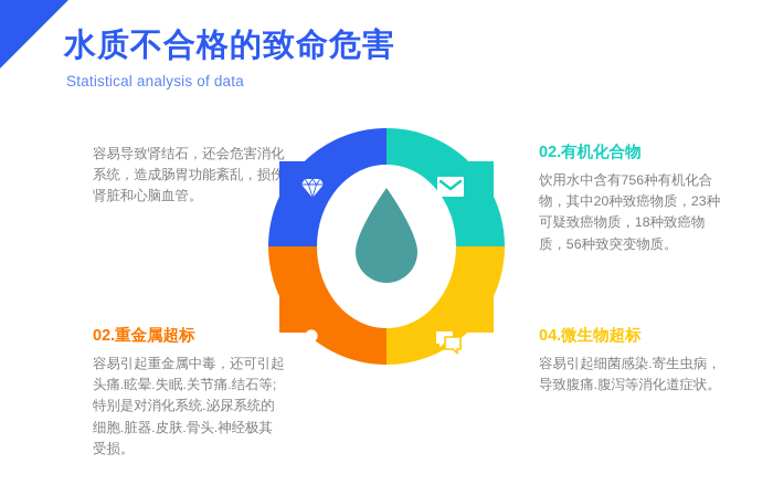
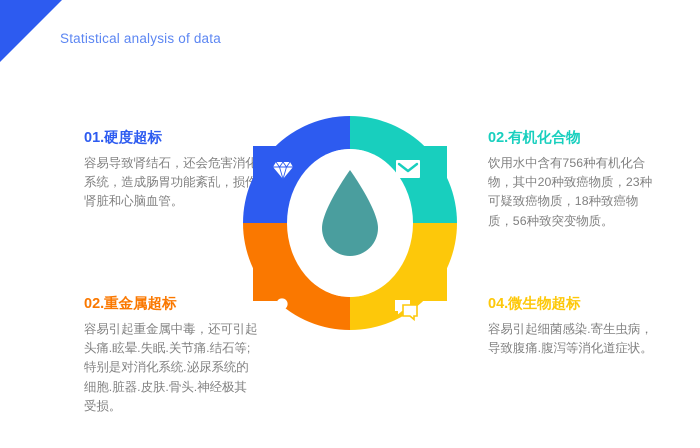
- 水质不合格的致命危害
  Statistical analysis of data
+ 01.硬度超标
  容易导致肾结石，还会危害消系统，造成肠胃功能紊乱，损肾脏和心脑血管。
  02.有机化合物
  饮用水中含有756种有机化合物，其中20种致癌物质，23种可疑致癌物质，18种致癌物质，56种致突变物质。
  02.重金属超标
  容易引起重金属中毒，还可引头痛.眩晕.失眠.关节痛.结石等;特别是对消化系统.泌尿系统的细胞.脏器.皮肤.骨头.神经极其受损。
  04.微生物超标
  容易引起细菌感染.寄生虫病，导致腹痛.腹泻等消化道症状。
